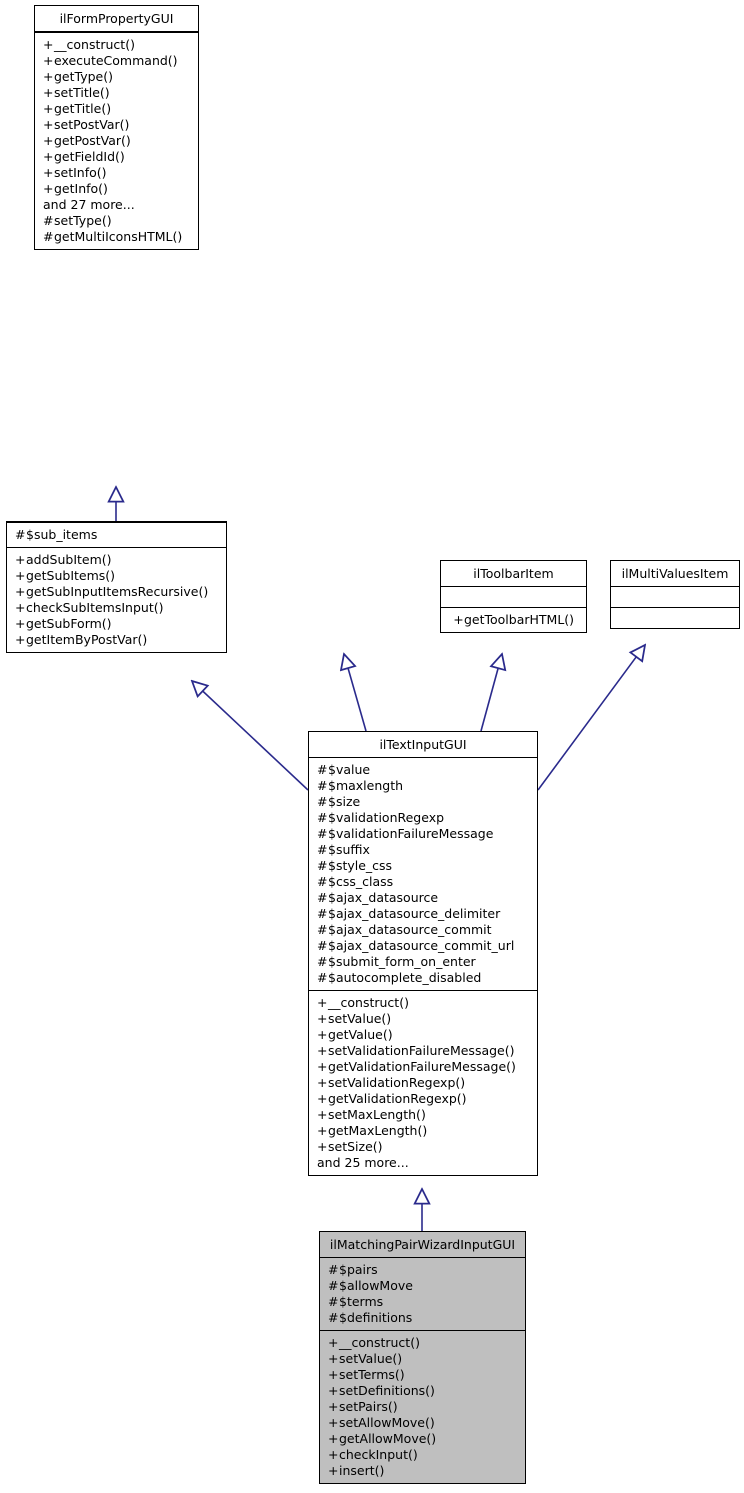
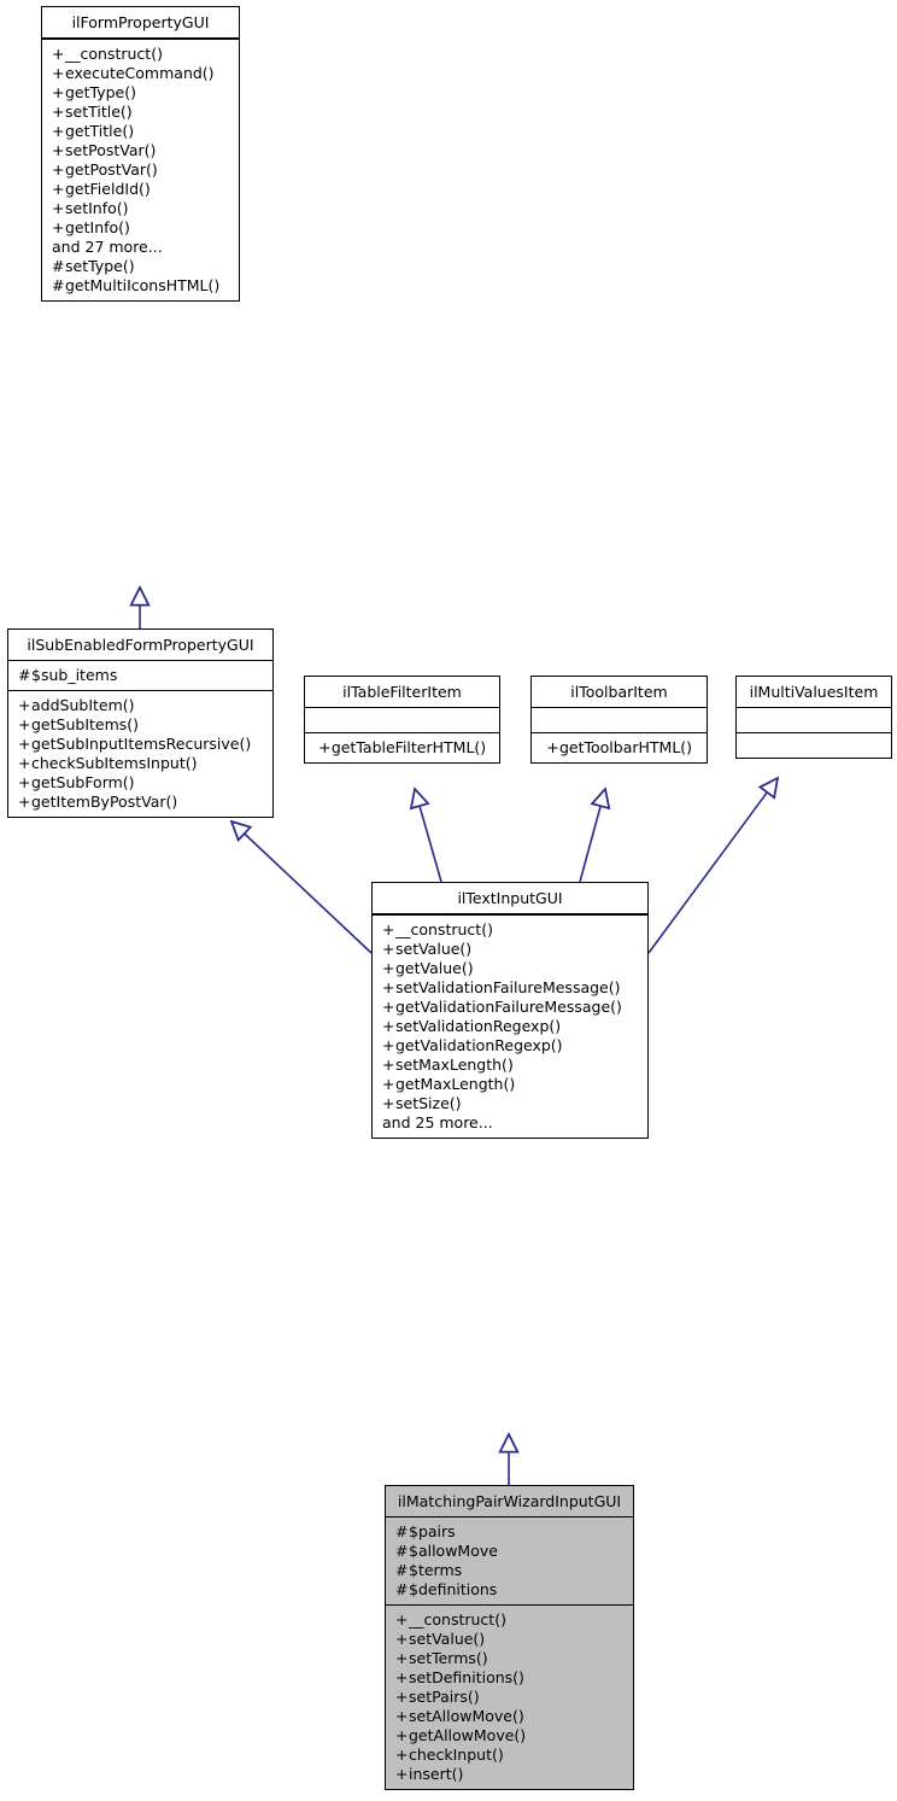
  ilFormPropertyGUI
  +__construct()
  +executeCommand()
  +getType()
  +setTitle()
  +getTitle()
  +setPostVar()
  +getPostVar()
  +getFieldId()
  +setInfo()
  +getInfo()
  and 27 more...
  #setType()
  #getMultiIconsHTML()
+ ilSubEnabledFormPropertyGUI
  #$sub_items
  +addSubItem()
  +getSubItems()
  +getSubInputItemsRecursive()
  +checkSubItemsInput()
  +getSubForm()
  +getItemByPostVar()
+ ilTableFilterItem
+ +getTableFilterHTML()
  ilToolbarItem
  +getToolbarHTML()
  ilMultiValuesItem
  ilTextInputGUI
- #$value
- #$maxlength
- #$size
- #$validationRegexp
- #$validationFailureMessage
- #$suffix
- #$style_css
- #$css_class
- #$ajax_datasource
- #$ajax_datasource_delimiter
- #$ajax_datasource_commit
- #$ajax_datasource_commit_url
- #$submit_form_on_enter
- #$autocomplete_disabled
  +__construct()
  +setValue()
  +getValue()
  +setValidationFailureMessage()
  +getValidationFailureMessage()
  +setValidationRegexp()
  +getValidationRegexp()
  +setMaxLength()
  +getMaxLength()
  +setSize()
  and 25 more...
  ilMatchingPairWizardInputGUI
  #$pairs
  #$allowMove
  #$terms
  #$definitions
  +__construct()
  +setValue()
  +setTerms()
  +setDefinitions()
  +setPairs()
  +setAllowMove()
  +getAllowMove()
  +checkInput()
  +insert()
